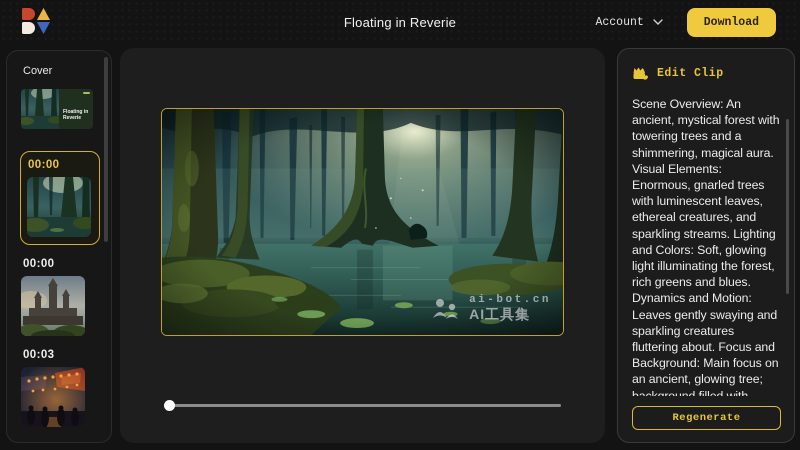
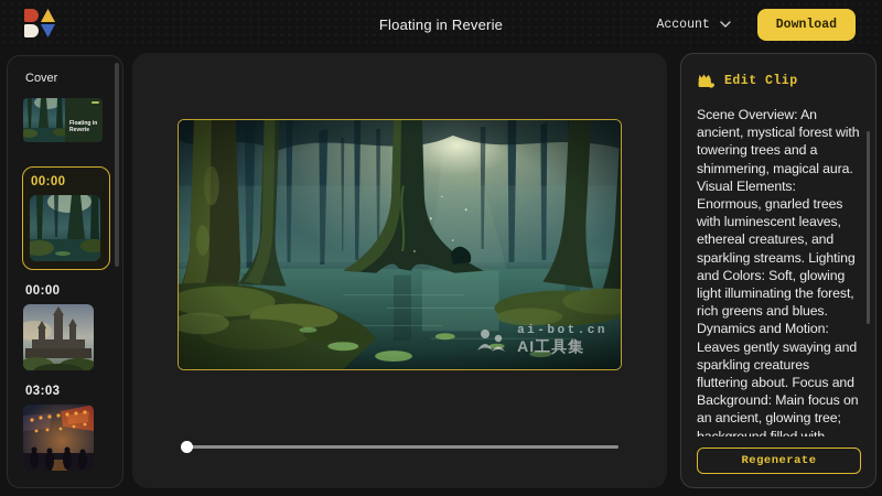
  Floating in Reverie
  Account
  Download
  Cover
  00:00
  00:00
- 00:03
+ 03:03
  ai-bot.cn
  AI工具集
  Edit Clip
  Scene Overview: An ancient, mystical forest with towering trees and a shimmering, magical aura. Visual Elements: Enormous, gnarled trees with luminescent leaves, ethereal creatures, and sparkling streams. Lighting and Colors: Soft, glowing light illuminating the forest, rich greens and blues. Dynamics and Motion: Leaves gently swaying and sparkling creatures fluttering about. Focus and Background: Main focus on an ancient, glowing tree; background filled with
  Regenerate
